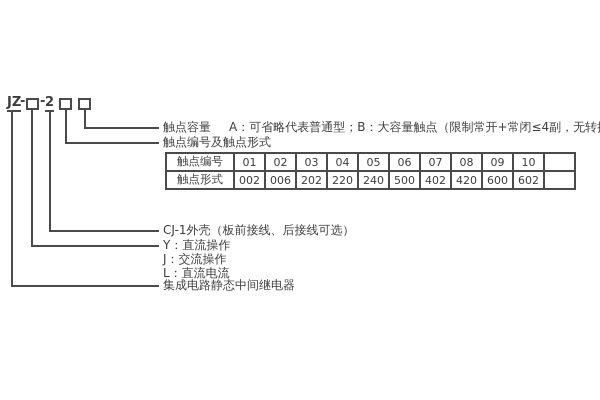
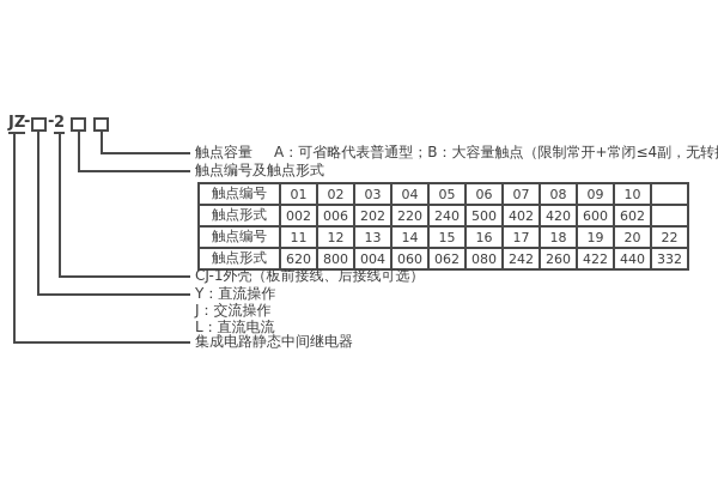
  JZ
  -
  -
  2
  触点容量 A：可省略代表普通型；B：大容量触点（限制常开+常闭≤4副，无转
  触点编号及触点形式
  触点编号	01	02	03	04	05	06	07	08	09	10
  触点形式	002	006	202	220	240	500	402	420	600	602
+ 触点编号	11	12	13	14	15	16	17	18	19	20	22
+ 触点形式	620	800	004	060	062	080	242	260	422	440	332
  CJ-1外壳（板前接线、后接线可选）
  Y：直流操作
  J：交流操作
  L：直流电流
  集成电路静态中间继电器
